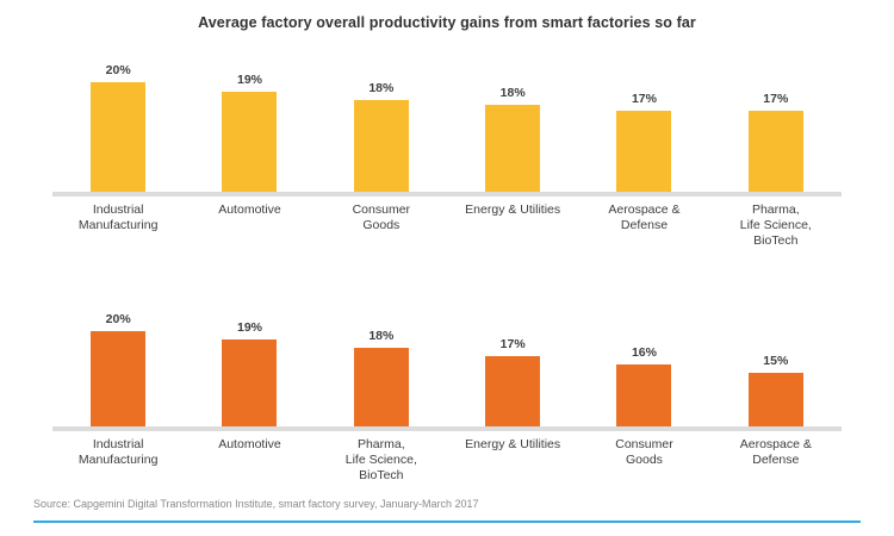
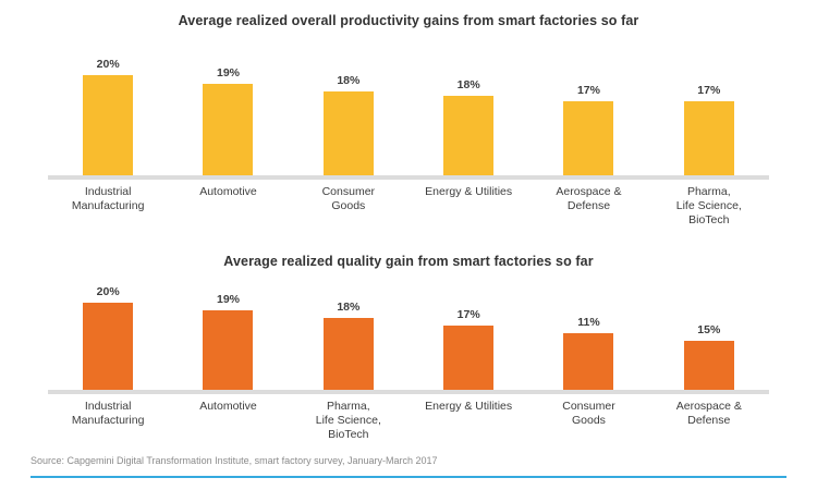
- Average factory overall productivity gains from smart factories so far
+ Average realized overall productivity gains from smart factories so far
  20%
  19%
  18%
  18%
  17%
  17%
  Industrial
  Manufacturing
  Automotive
  Consumer
  Goods
  Energy & Utilities
  Aerospace &
  Defense
  Pharma,
  Life Science,
  BioTech
+ Average realized quality gain from smart factories so far
  20%
  19%
  18%
  17%
- 16%
+ 11%
  15%
  Industrial
  Manufacturing
  Automotive
  Pharma,
  Life Science,
  BioTech
  Energy & Utilities
  Consumer
  Goods
  Aerospace &
  Defense
  Source: Capgemini Digital Transformation Institute, smart factory survey, January-March 2017
